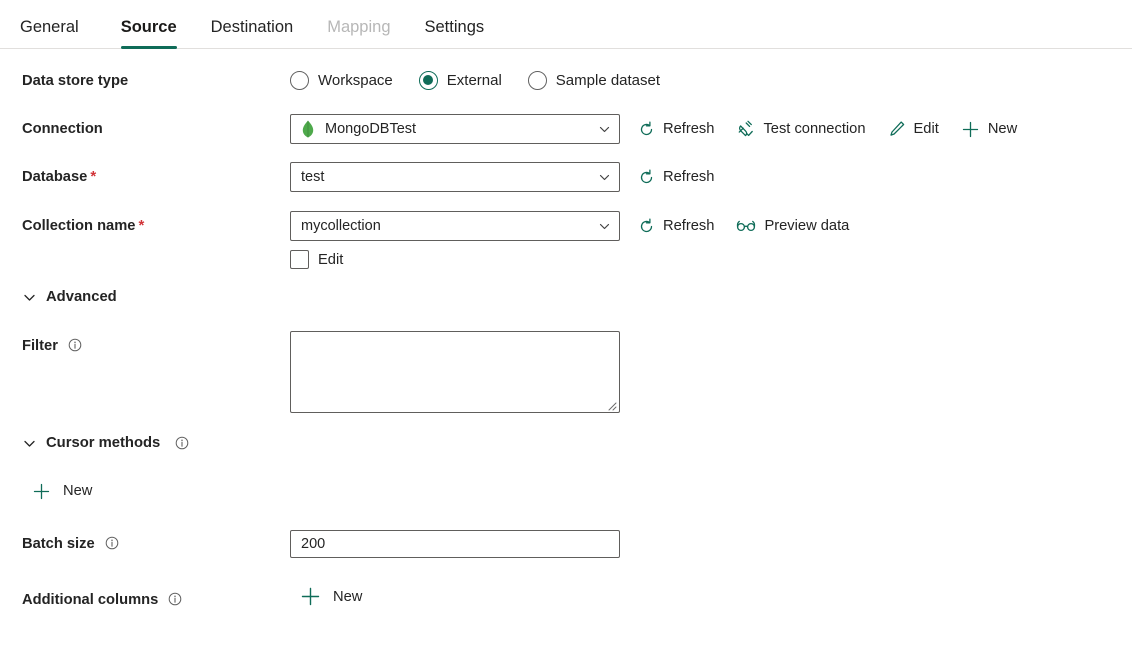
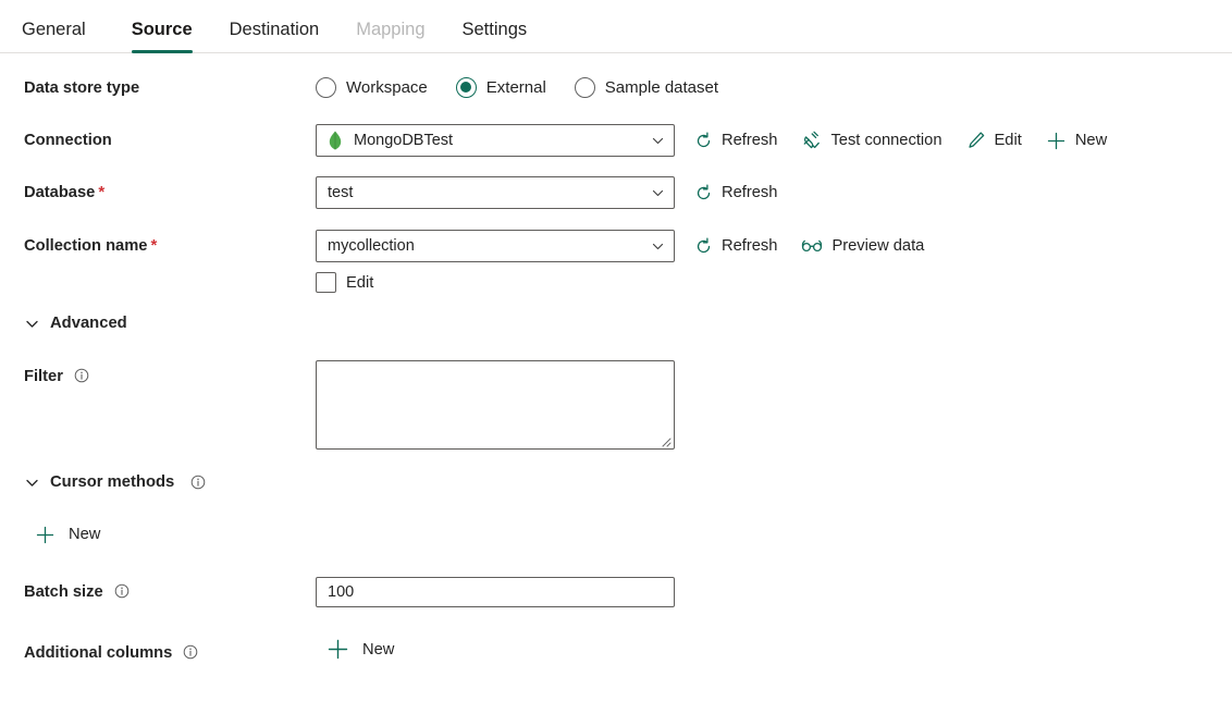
  General
  Source
  Destination
  Mapping
  Settings
  Data store type
  Workspace
  External
  Sample dataset
  Connection
  MongoDBTest
  Refresh
  Test connection
  Edit
  New
  Database *
  test
  Refresh
  Collection name *
  mycollection
  Refresh
  Preview data
  Edit
  Advanced
  Filter
  Cursor methods
  New
  Batch size
- 200
+ 100
  Additional columns
  New
